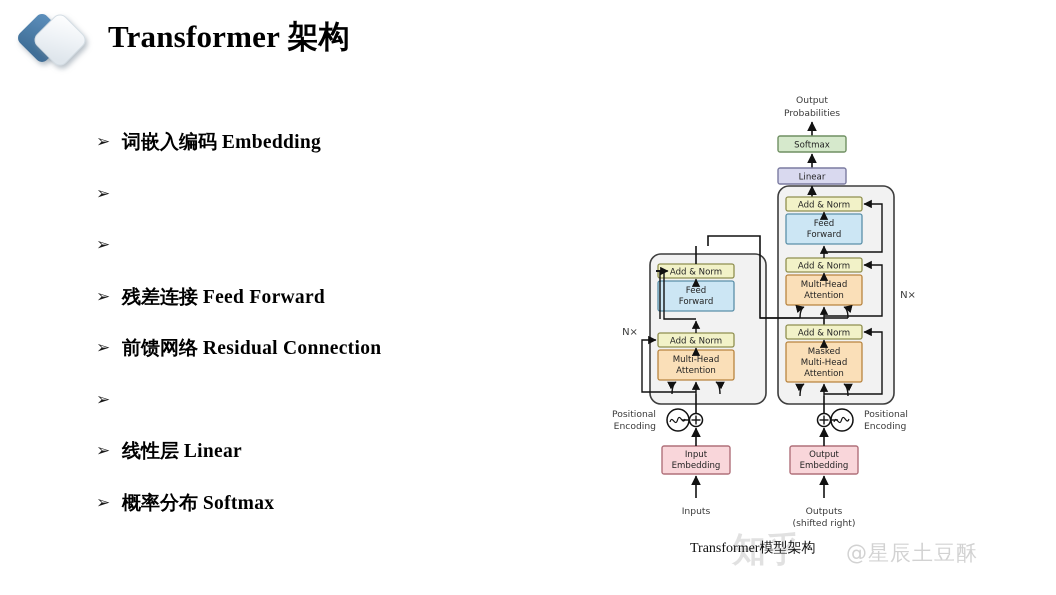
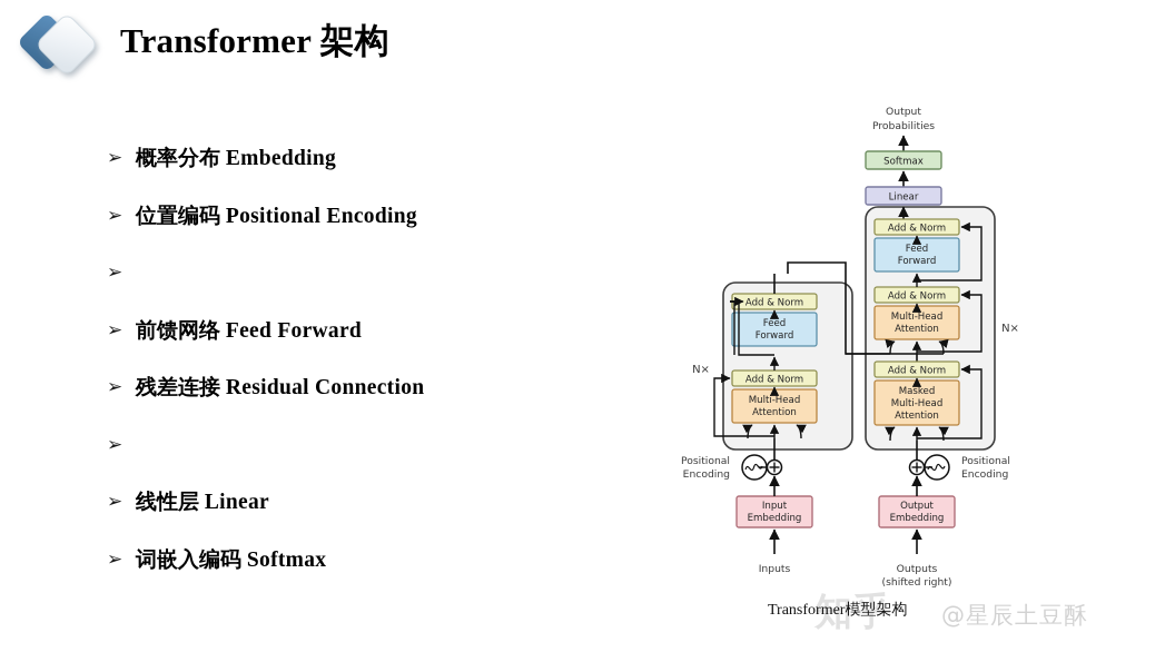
  Transformer 架构
  ➢
- 词嵌入编码 Embedding
+ 概率分布 Embedding
  ➢
+ 位置编码 Positional Encoding
  ➢
  ➢
- 残差连接 Feed Forward
+ 前馈网络 Feed Forward
  ➢
- 前馈网络 Residual Connection
+ 残差连接 Residual Connection
  ➢
  ➢
  线性层 Linear
  ➢
- 概率分布 Softmax
+ 词嵌入编码 Softmax
  Output
  Probabilities
  Softmax
  Linear
  Add & Norm
  Feed
  Forward
  Add & Norm
  Multi-Head
  Attention
  Add & Norm
  Masked
  Multi-Head
  Attention
  Add & Norm
  Feed
  Forward
  Add & Norm
  Multi-Head
  Attention
  N×
  N×
  Positional
  Encoding
  Positional
  Encoding
  Input
  Embedding
  Inputs
  Output
  Embedding
  Outputs
  (shifted right)
  知乎
  Transformer模型架构
  @星辰土豆酥
